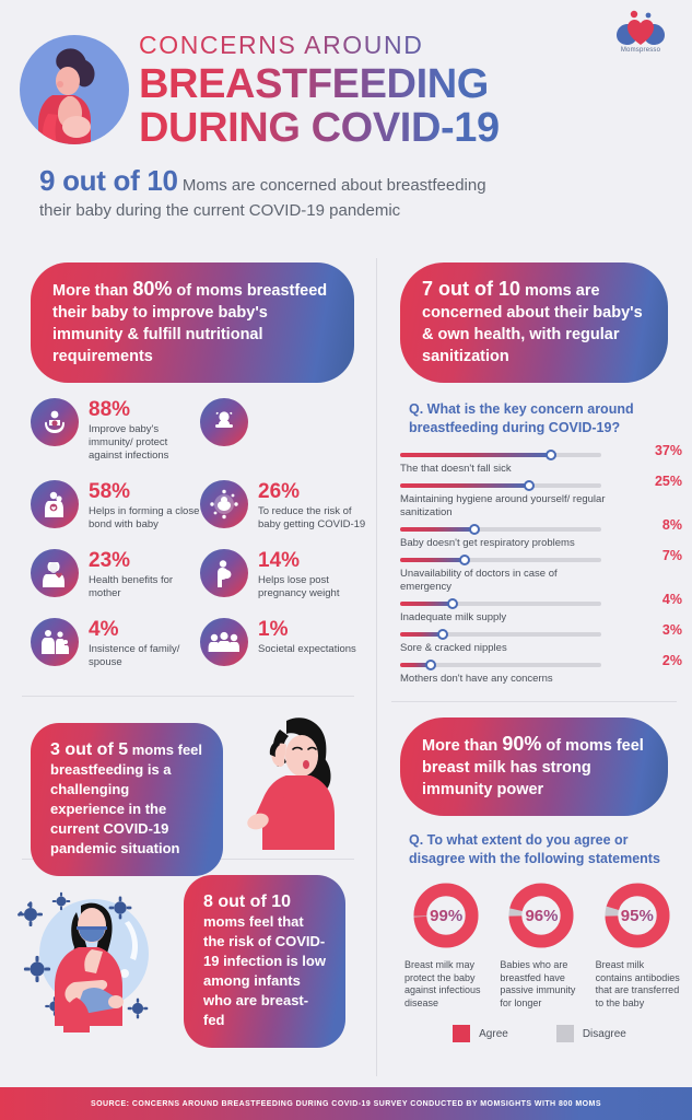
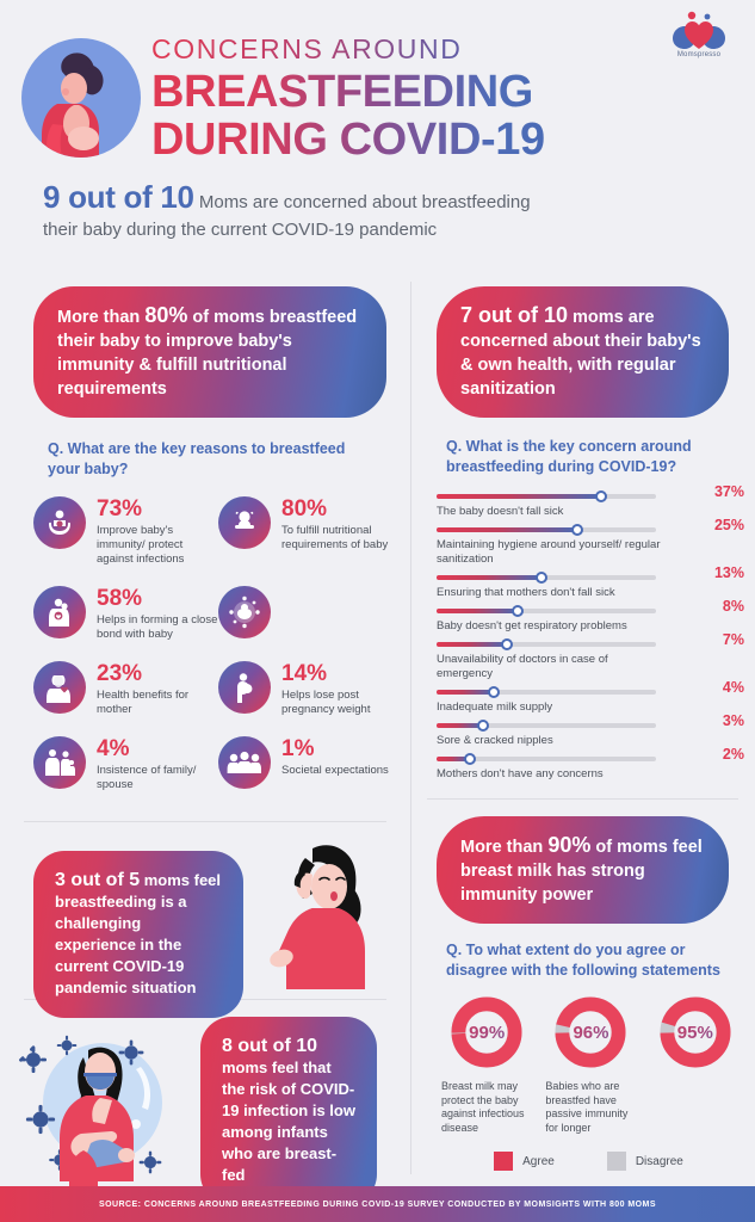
  CONCERNS AROUND
  BREASTFEEDING
  DURING COVID-19
  9 out of 10 Moms are concerned about breastfeeding
  their baby during the current COVID-19 pandemic
  More than 80% of moms breastfeed their baby to improve baby's immunity & fulfill nutritional requirements
+ Q. What are the key reasons to breastfeed your baby?
- 88%
+ 73%
  Improve baby's immunity/ protect against infections
+ 80%
+ To fulfill nutritional requirements of baby
  58%
  Helps in forming a close bond with baby
- 26%
- To reduce the risk of baby getting COVID-19
  23%
  Health benefits for mother
  14%
  Helps lose post pregnancy weight
  4%
  Insistence of family/ spouse
  1%
  Societal expectations
  3 out of 5 moms feel breastfeeding is a challenging experience in the current COVID-19 pandemic situation
  8 out of 10 moms feel that the risk of COVID-19 infection is low among infants who are breast- fed
  7 out of 10 moms are concerned about their baby's & own health, with regular sanitization
  Q. What is the key concern around breastfeeding during COVID-19?
  37%
- The that doesn't fall sick
+ The baby doesn't fall sick
  25%
  Maintaining hygiene around yourself/ regular sanitization
+ 13%
+ Ensuring that mothers don't fall sick
  8%
  Baby doesn't get respiratory problems
  7%
  Unavailability of doctors in case of emergency
  4%
  Inadequate milk supply
  3%
  Sore & cracked nipples
  2%
  Mothers don't have any concerns
  More than 90% of moms feel breast milk has strong immunity power
  Q. To what extent do you agree or disagree with the following statements
  99%
  Breast milk may protect the baby against infectious disease
  96%
  Babies who are breastfed have passive immunity for longer
  95%
- Breast milk contains antibodies that are transferred to the baby
  Agree
  Disagree
